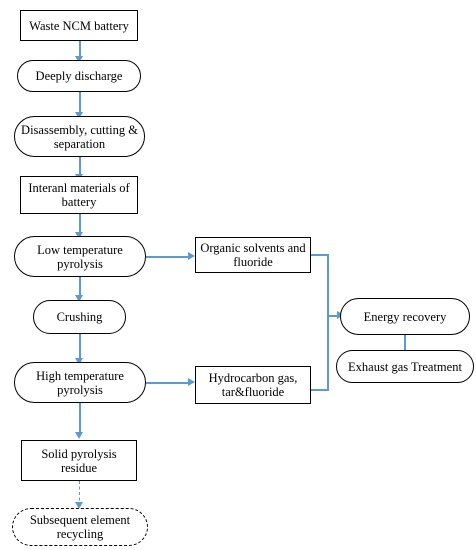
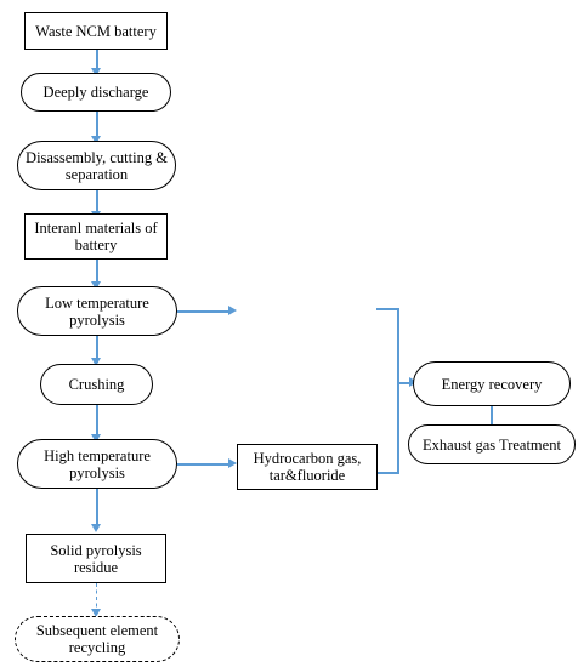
  Waste NCM battery
  Deeply discharge
  Disassembly, cutting &
  separation
  Interanl materials of
  battery
  Low temperature
  pyrolysis
  Crushing
  High temperature
  pyrolysis
  Solid pyrolysis
  residue
  Subsequent element
  recycling
- Organic solvents and
- fluoride
  Hydrocarbon gas,
  tar&fluoride
  Energy recovery
  Exhaust gas Treatment
